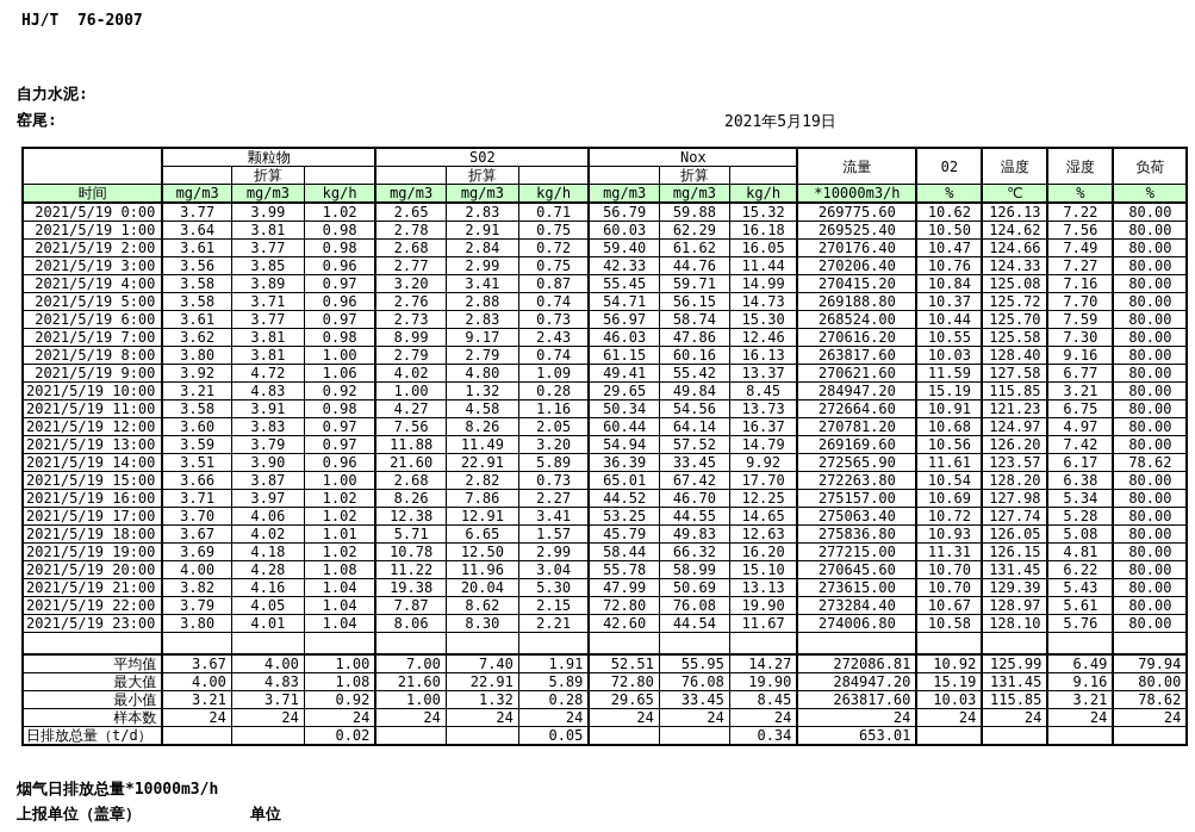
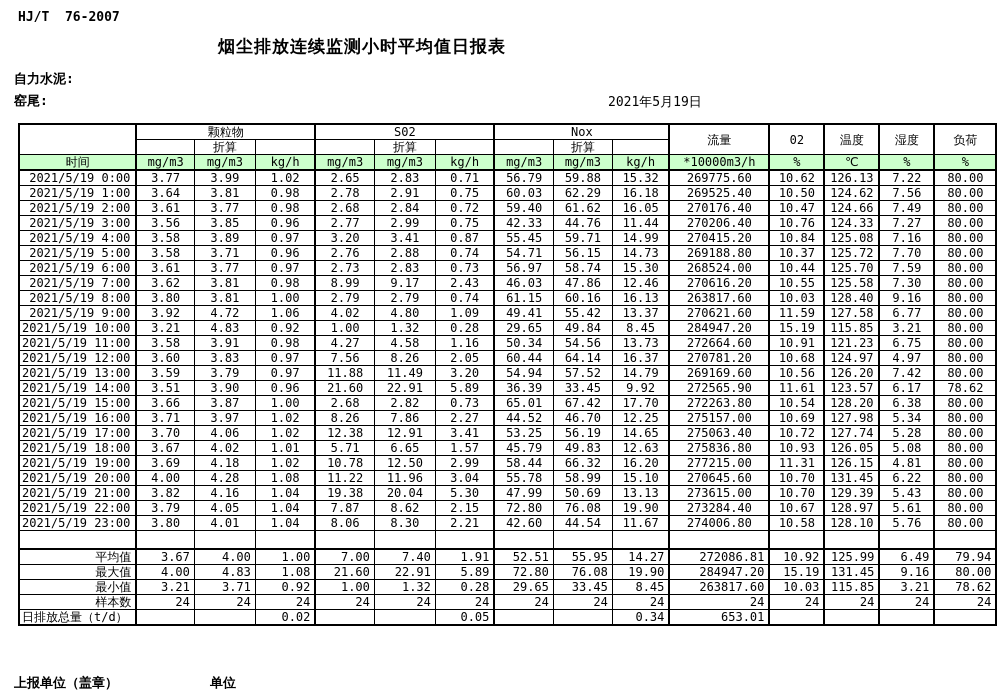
  HJ/T 76-2007
+ 烟尘排放连续监测小时平均值日报表
  自力水泥:
  窑尾:
  2021年5月19日
  	颗粒物	S02	Nox	流量	02	温度	湿度	负荷
  	折算			折算			折算
  时间	mg/m3	mg/m3	kg/h	mg/m3	mg/m3	kg/h	mg/m3	mg/m3	kg/h	*10000m3/h	%	℃	%	%
  2021/5/19 0:00	3.77	3.99	1.02	2.65	2.83	0.71	56.79	59.88	15.32	269775.60	10.62	126.13	7.22	80.00
  2021/5/19 1:00	3.64	3.81	0.98	2.78	2.91	0.75	60.03	62.29	16.18	269525.40	10.50	124.62	7.56	80.00
  2021/5/19 2:00	3.61	3.77	0.98	2.68	2.84	0.72	59.40	61.62	16.05	270176.40	10.47	124.66	7.49	80.00
  2021/5/19 3:00	3.56	3.85	0.96	2.77	2.99	0.75	42.33	44.76	11.44	270206.40	10.76	124.33	7.27	80.00
  2021/5/19 4:00	3.58	3.89	0.97	3.20	3.41	0.87	55.45	59.71	14.99	270415.20	10.84	125.08	7.16	80.00
  2021/5/19 5:00	3.58	3.71	0.96	2.76	2.88	0.74	54.71	56.15	14.73	269188.80	10.37	125.72	7.70	80.00
  2021/5/19 6:00	3.61	3.77	0.97	2.73	2.83	0.73	56.97	58.74	15.30	268524.00	10.44	125.70	7.59	80.00
  2021/5/19 7:00	3.62	3.81	0.98	8.99	9.17	2.43	46.03	47.86	12.46	270616.20	10.55	125.58	7.30	80.00
  2021/5/19 8:00	3.80	3.81	1.00	2.79	2.79	0.74	61.15	60.16	16.13	263817.60	10.03	128.40	9.16	80.00
  2021/5/19 9:00	3.92	4.72	1.06	4.02	4.80	1.09	49.41	55.42	13.37	270621.60	11.59	127.58	6.77	80.00
  2021/5/19 10:00	3.21	4.83	0.92	1.00	1.32	0.28	29.65	49.84	8.45	284947.20	15.19	115.85	3.21	80.00
  2021/5/19 11:00	3.58	3.91	0.98	4.27	4.58	1.16	50.34	54.56	13.73	272664.60	10.91	121.23	6.75	80.00
  2021/5/19 12:00	3.60	3.83	0.97	7.56	8.26	2.05	60.44	64.14	16.37	270781.20	10.68	124.97	4.97	80.00
  2021/5/19 13:00	3.59	3.79	0.97	11.88	11.49	3.20	54.94	57.52	14.79	269169.60	10.56	126.20	7.42	80.00
  2021/5/19 14:00	3.51	3.90	0.96	21.60	22.91	5.89	36.39	33.45	9.92	272565.90	11.61	123.57	6.17	78.62
  2021/5/19 15:00	3.66	3.87	1.00	2.68	2.82	0.73	65.01	67.42	17.70	272263.80	10.54	128.20	6.38	80.00
  2021/5/19 16:00	3.71	3.97	1.02	8.26	7.86	2.27	44.52	46.70	12.25	275157.00	10.69	127.98	5.34	80.00
- 2021/5/19 17:00	3.70	4.06	1.02	12.38	12.91	3.41	53.25	44.55	14.65	275063.40	10.72	127.74	5.28	80.00
+ 2021/5/19 17:00	3.70	4.06	1.02	12.38	12.91	3.41	53.25	56.19	14.65	275063.40	10.72	127.74	5.28	80.00
  2021/5/19 18:00	3.67	4.02	1.01	5.71	6.65	1.57	45.79	49.83	12.63	275836.80	10.93	126.05	5.08	80.00
  2021/5/19 19:00	3.69	4.18	1.02	10.78	12.50	2.99	58.44	66.32	16.20	277215.00	11.31	126.15	4.81	80.00
  2021/5/19 20:00	4.00	4.28	1.08	11.22	11.96	3.04	55.78	58.99	15.10	270645.60	10.70	131.45	6.22	80.00
  2021/5/19 21:00	3.82	4.16	1.04	19.38	20.04	5.30	47.99	50.69	13.13	273615.00	10.70	129.39	5.43	80.00
  2021/5/19 22:00	3.79	4.05	1.04	7.87	8.62	2.15	72.80	76.08	19.90	273284.40	10.67	128.97	5.61	80.00
  2021/5/19 23:00	3.80	4.01	1.04	8.06	8.30	2.21	42.60	44.54	11.67	274006.80	10.58	128.10	5.76	80.00
  平均值	3.67	4.00	1.00	7.00	7.40	1.91	52.51	55.95	14.27	272086.81	10.92	125.99	6.49	79.94
  最大值	4.00	4.83	1.08	21.60	22.91	5.89	72.80	76.08	19.90	284947.20	15.19	131.45	9.16	80.00
  最小值	3.21	3.71	0.92	1.00	1.32	0.28	29.65	33.45	8.45	263817.60	10.03	115.85	3.21	78.62
  样本数	24	24	24	24	24	24	24	24	24	24	24	24	24	24
  日排放总量（t/d）			0.02			0.05			0.34	653.01
- 烟气日排放总量*10000m3/h
  上报单位（盖章）
  单位
